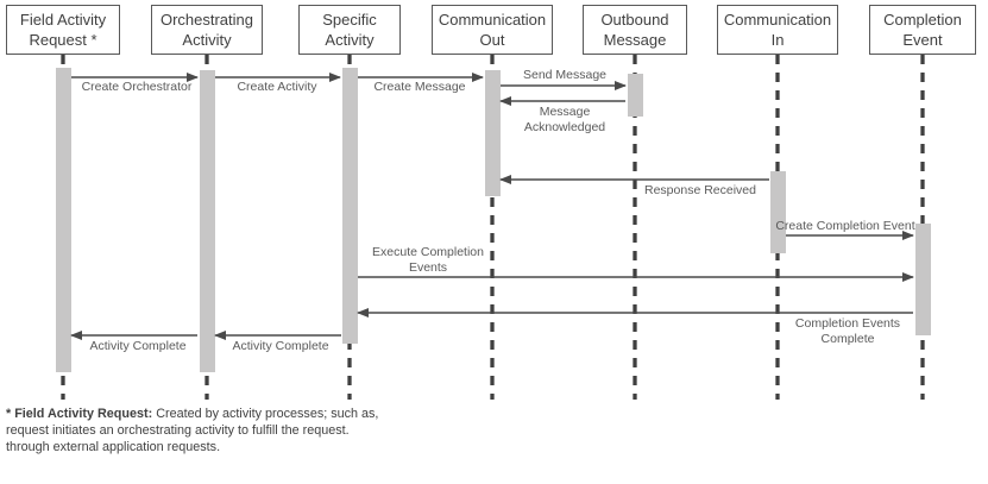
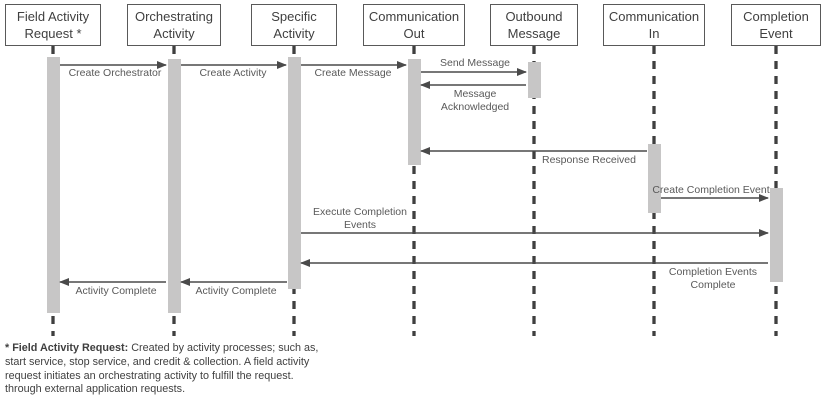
  Field Activity
  Request *
  Orchestrating
  Activity
  Specific
  Activity
  Communication
  Out
  Outbound
  Message
  Communication
  In
  Completion
  Event
  Create Orchestrator
  Create Activity
  Create Message
  Send Message
  Message
  Acknowledged
  Response Received
  Create Completion Event
  Execute Completion
  Events
  Completion Events
  Complete
  Activity Complete
  Activity Complete
  * Field Activity Request: Created by activity processes; such as,
+ start service, stop service, and credit & collection. A field activity
  request initiates an orchestrating activity to fulfill the request.
  through external application requests.
